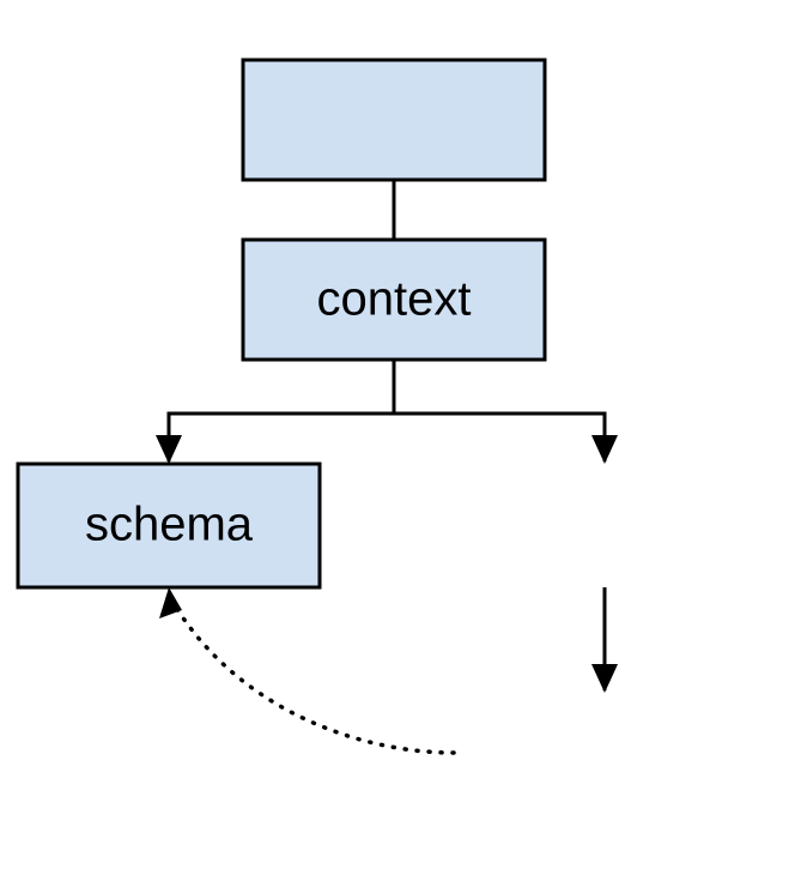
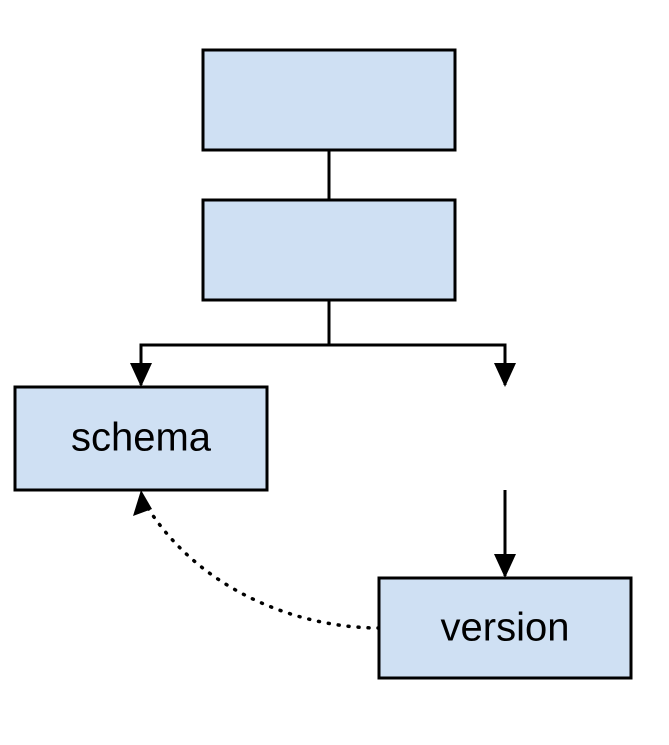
- context
  schema
+ version
